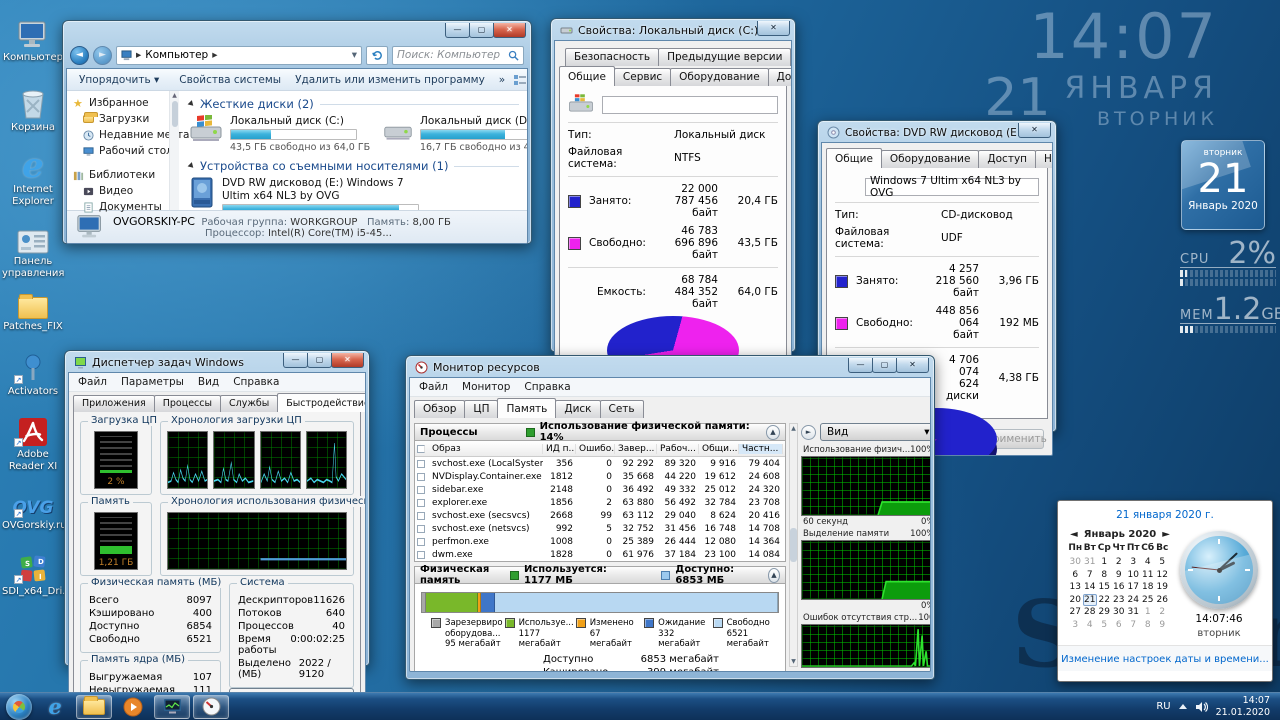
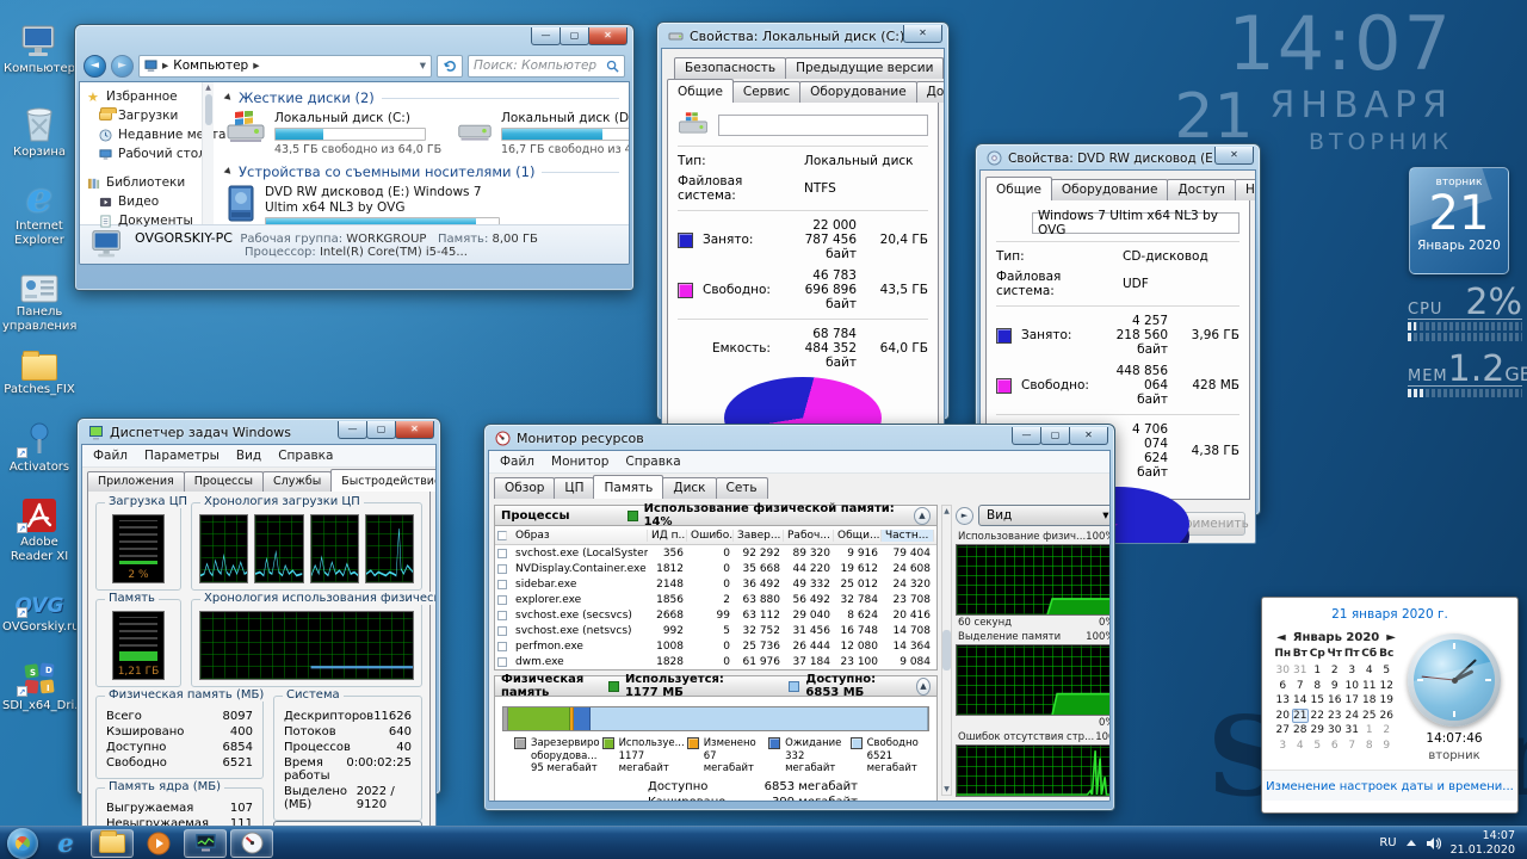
  Компьютер
  Корзина
  e
  Internet Explorer
  Панель управления
  Patches_FIX
  ↗
  Activators
  ↗
  Adobe Reader XI
  OVG
  ↗
  OVGorskiy.r
  S
  D
  I
  ↗
  SDI_x64_Dri
  14:07
  21
  ЯНВАРЯ
  ВТОРНИК
  вторник
  21
  Январь 2020
  CPU
  2%
  MEM
  1.2GB
  —
  ▢
  ✕
  ◄
  ►
  ▸
  Компьютер
  ▸
  ▾
  Поиск: Компьютер
- Упорядочить ▾
- Свойства системы
- Удалить или изменить программу
- »
  ★
  Избранное
  Загрузки
  Недавние мета
  Рабочий сто
  Библиотеки
  Видео
  Документы
  Жесткие диски (2)
  Локальный диск (C:)
  43,5 ГБ свободно из 64,0 ГБ
  Локальный диск (D
  16,7 ГБ свободно из 4
  Устройства со съемными носителями (1)
  DVD RW дисковод (E:) Windows 7 Ultim x64 NL3 by OVG
  OVGORSKIY-PC Рабочая группа: WORKGROUP Память: 8,00 ГБ
  Процессор: Intel(R) Core(TM) i5-45...
  Свойства: Локальный диск (C:
  ✕
  Безопасность
  Предыдущие версии
  Общие
  Сервис
  Оборудование
  Тип:
  Локальный диск
  Файловая система:
  NTFS
  Занято:
  22 000 787 456 байт
  20,4 ГБ
  Свободно:
  46 783 696 896 байт
  43,5 ГБ
  Емкость:
  68 784 484 352 байт
  64,0 ГБ
  ✕
  Общие
  Оборудование
  Доступ
  Windows 7 Ultim x64 NL3 by OVG
  Тип:
  CD-дисковод
  Файловая система:
  UDF
  Занято:
  4 257 218 560 байт
  3,96 ГБ
  Свободно:
  448 856 064 байт
- 192 МБ
+ 428 МБ
- 4 706 074 624 диски
+ 4 706 074 624 байт
  4,38 ГБ
  именить
  Диспетчер задач Windows
  —
  ▢
  ✕
  Файл
  Параметры
  Вид
  Справка
  Приложения
  Процессы
  Службы
  Быстродействи
  Загрузка ЦП
  2 %
  Хронология загрузки ЦП
  Память
  1,21 ГБ
  Хронология использования физичес
  Физическая память (МБ)
  Всего
  8097
  Кэшировано
  400
  Доступно
  6854
  Свободно
  6521
  Память ядра (МБ)
  Выгружаемая
  107
  Невыгружаемая
  111
  Система
  Дескрипторов
  11626
  Потоков
  640
  Процессов
  40
  Время работы
  0:00:02:25
  Выделено (МБ)
  2022 / 9120
  Монитор ресурсов
  —
  ▢
  ✕
  Файл
  Монитор
  Справка
  Обзор
  ЦП
  Память
  Диск
  Сеть
  Процессы
  Использование физической памяти: 14%
  ▲
  Образ
  ИД п...
  Ошибо.
  Завер...
  Рабоч...
  Общи...
  Частн...
  svchost.exe (LocalSyste
  356
  0
  92 292
  89 320
  9 916
  79 404
  NVDisplay.Container.exe
  1812
  0
  35 668
  44 220
  19 612
  24 608
  sidebar.exe
  2148
  0
  36 492
  49 332
  25 012
  24 320
  explorer.exe
  1856
  2
  63 880
  56 492
  32 784
  23 708
  svchost.exe (secsvcs)
  2668
  99
  63 112
  29 040
  8 624
  20 416
  svchost.exe (netsvcs)
  992
  5
  32 752
  31 456
  16 748
  14 708
  perfmon.exe
  1008
  0
- 25 389
+ 25 736
  26 444
  12 080
  14 364
  dwm.exe
  1828
  0
  61 976
  37 184
  23 100
- 14 084
+ 9 084
  Физическая память
  Используется: 1177 МБ
  Доступно: 6853 МБ
  ▲
  Зарезервиро оборудова...
  95 мегабайт
  Используе...
  1177 мегабайт
  Изменено
  67 мегабайт
  Ожидание
  332 мегабайт
  Свободно
  6521 мегабайт
  Доступно
  6853 мегабайт
  ►
  Вид
  ▾
  Использование физич...
  100
  60 секунд
  Выделение памяти
  100
  Ошибок отсутствия стр...
  21 января 2020 г.
  ◄
  Январь 2020
  ►
  Пн
  Вт
  Ср
  Чт
  Пт
  Сб
  Вс
  30
  31
  1
  2
  3
  4
  5
  6
  7
  8
  9
  10
  11
  12
  13
  14
  15
  16
  17
  18
  19
  20
  21
  22
  23
  24
  25
  26
  27
  28
  29
  30
  31
  1
  2
  3
  4
  5
  6
  7
  8
  9
  14:07:46
  вторник
  Изменение настроек даты и времени...
  e
  RU
  14:07
  21.01.2020
